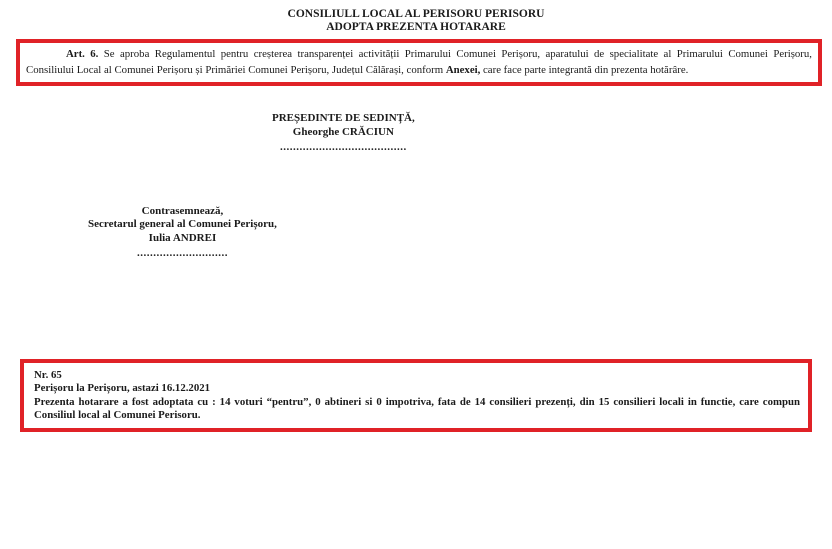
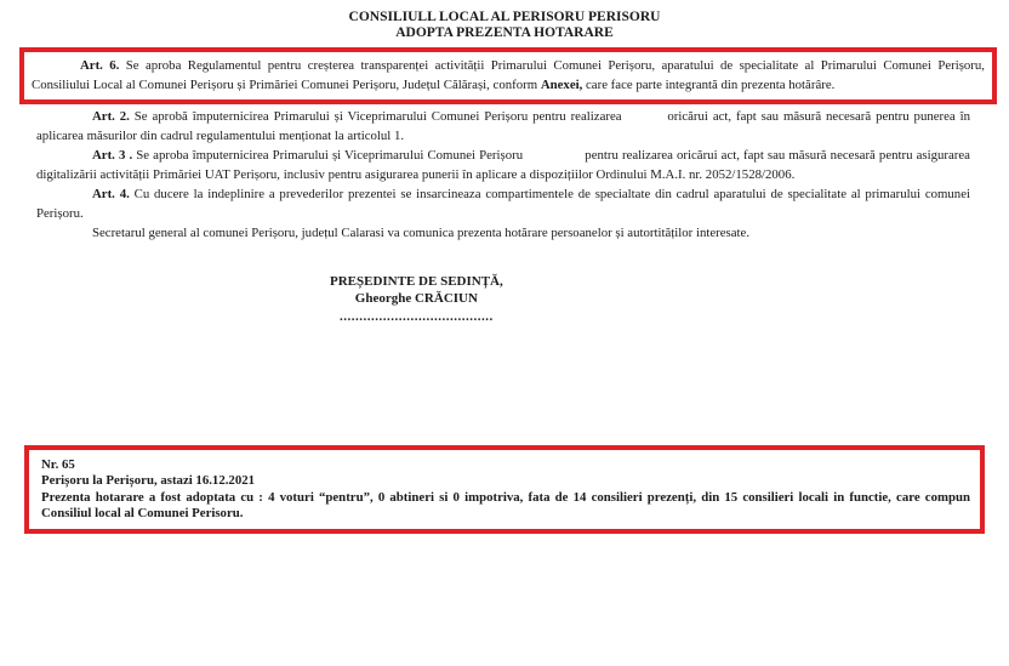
  CONSILIULL LOCAL AL PERISORU PERISORU
  ADOPTA PREZENTA HOTARARE
  Art. 6. Se aproba Regulamentul pentru creșterea transparenței activității Primarului Comunei Perișoru, aparatului de specialitate al Primarului Comunei Perișoru, Consiliului Local al Comunei Perișoru și Primăriei Comunei Perișoru, Județul Călărași, conform Anexei, care face parte integrantă din prezenta hotărâre.
+ Art. 2. Se aprobă împuternicirea Primarului și Viceprimarului Comunei Perișoru pentru realizarea oricărui act, fapt sau măsură necesară pentru punerea în aplicarea măsurilor din cadrul regulamentului menționat la articolul 1.
+ Art. 3 . Se aproba împuternicirea Primarului și Viceprimarului Comunei Perișoru pentru realizarea oricărui act, fapt sau măsură necesară pentru asigurarea digitalizării activității Primăriei UAT Perișoru, inclusiv pentru asigurarea punerii în aplicare a dispozițiilor Ordinului M.A.I. nr. 2052/1528/2006.
+ Art. 4. Cu ducere la indeplinire a prevederilor prezentei se insarcineaza compartimentele de specialtate din cadrul aparatului de specialitate al primarului comunei Perișoru.
+ Secretarul general al comunei Perișoru, județul Calarasi va comunica prezenta hotărare persoanelor și autortităților interesate.
  PREȘEDINTE DE SEDINȚĂ,
  Gheorghe CRĂCIUN
  .......................................
- Contrasemnează,
- Secretarul general al Comunei Perișoru,
- Iulia ANDREI
- ............................
  Nr. 65
  Perișoru la Perișoru, astazi 16.12.2021
- Prezenta hotarare a fost adoptata cu : 14 voturi “pentru”, 0 abtineri si 0 impotriva, fata de 14 consilieri prezenți, din 15 consilieri locali in functie, care compun Consiliul local al Comunei Perisoru.
+ Prezenta hotarare a fost adoptata cu : 4 voturi “pentru”, 0 abtineri si 0 impotriva, fata de 14 consilieri prezenți, din 15 consilieri locali in functie, care compun Consiliul local al Comunei Perisoru.
